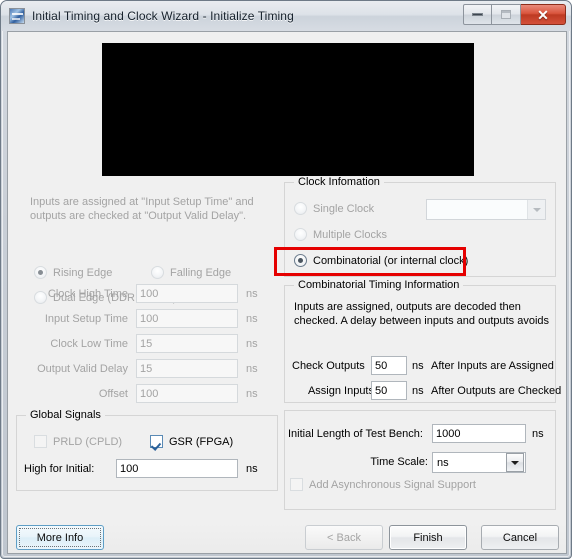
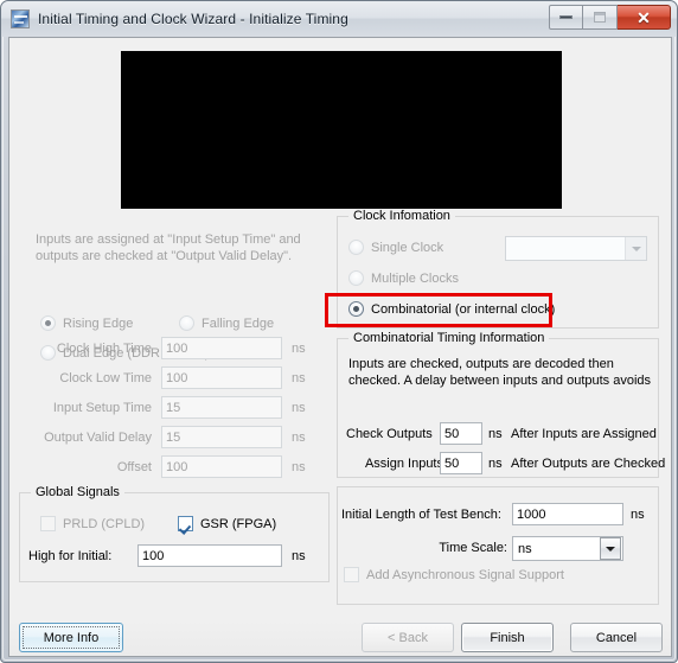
  Initial Timing and Clock Wizard - Initialize Timing
  ✕
  Inputs are assigned at "Input Setup Time" and
  outputs are checked at "Output Valid Delay".
  Rising Edge
  Falling Edge
  Clock High Time
  100
  ns
- Input Setup Time
+ Clock Low Time
  100
  ns
- Clock Low Time
+ Input Setup Time
  15
  ns
  Output Valid Delay
  15
  ns
  Offset
  100
  ns
  Global Signals
  PRLD (CPLD)
  GSR (FPGA)
  High for Initial:
  100
  ns
  Clock Infomation
  Single Clock
  Multiple Clocks
  Combinatorial (or internal clock)
  Combinatorial Timing Information
- Inputs are assigned, outputs are decoded then
+ Inputs are checked, outputs are decoded then
  checked. A delay between inputs and outputs avoids
  Check Outputs
  50
  ns
  After Inputs are Assigned
  Assign Input
  50
  ns
  After Outputs are Checked
  Initial Length of Test Bench:
  1000
  ns
  Time Scale:
  ns
  Add Asynchronous Signal Support
  More Info
  < Back
  Finish
  Cancel
